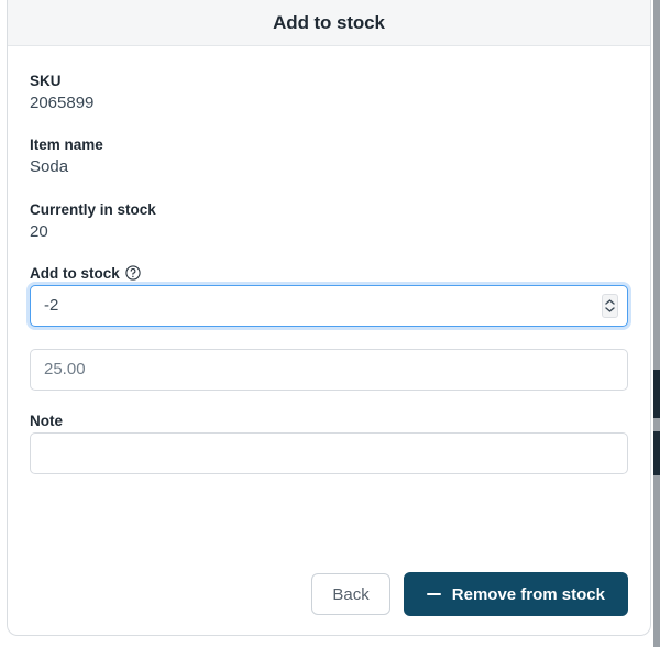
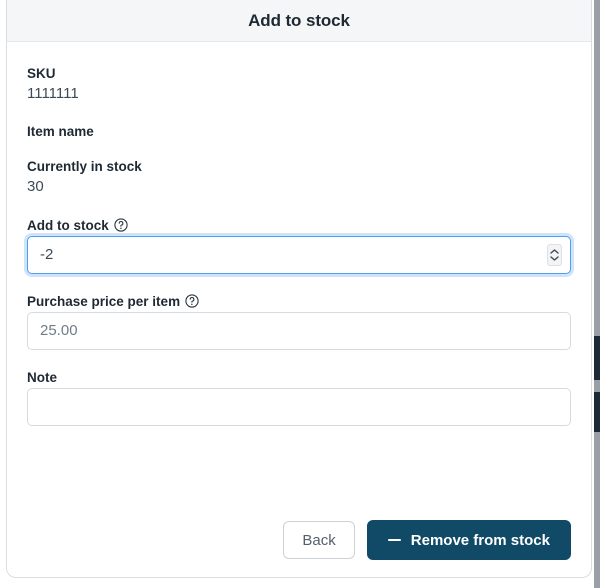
  Add to stock
  SKU
- 2065899
+ 1111111
  Item name
- Soda
  Currently in stock
- 20
+ 30
  Add to stock
  -2
+ Purchase price per item
  25.00
  Note
  Back
  Remove from stock
